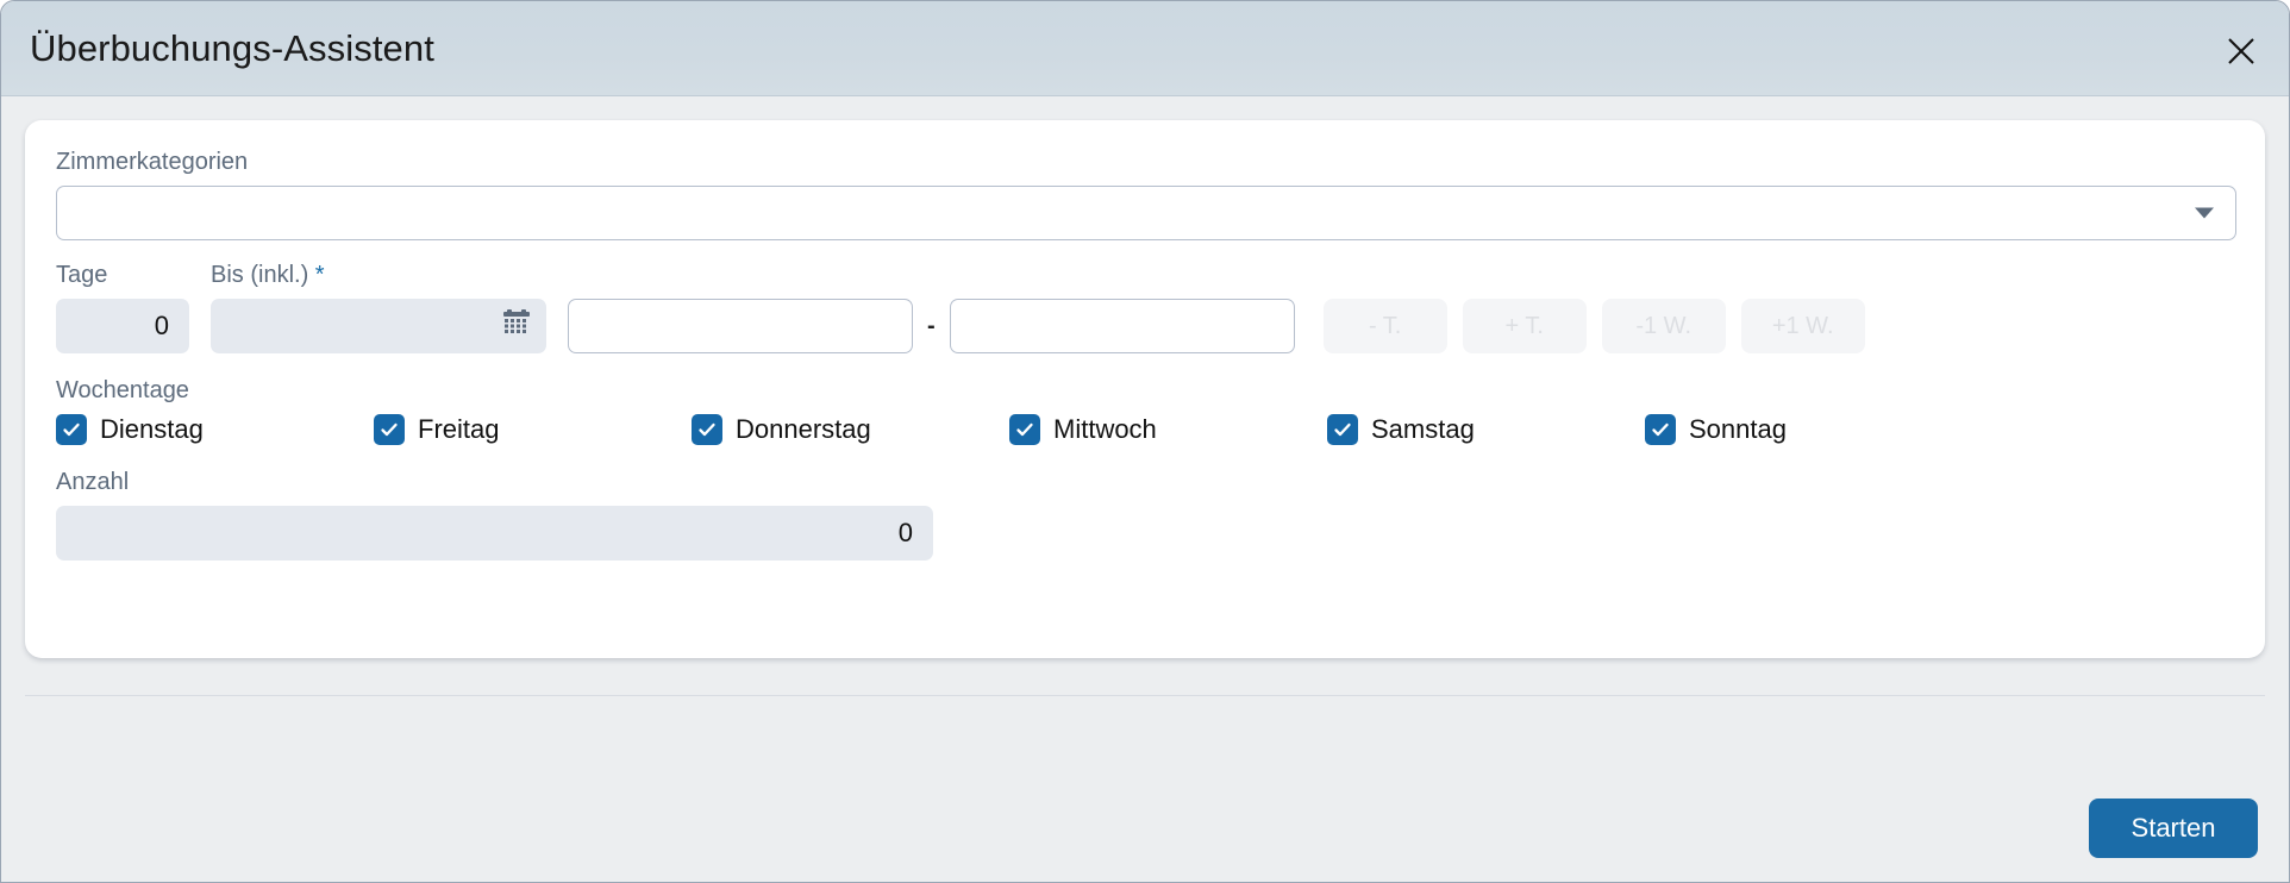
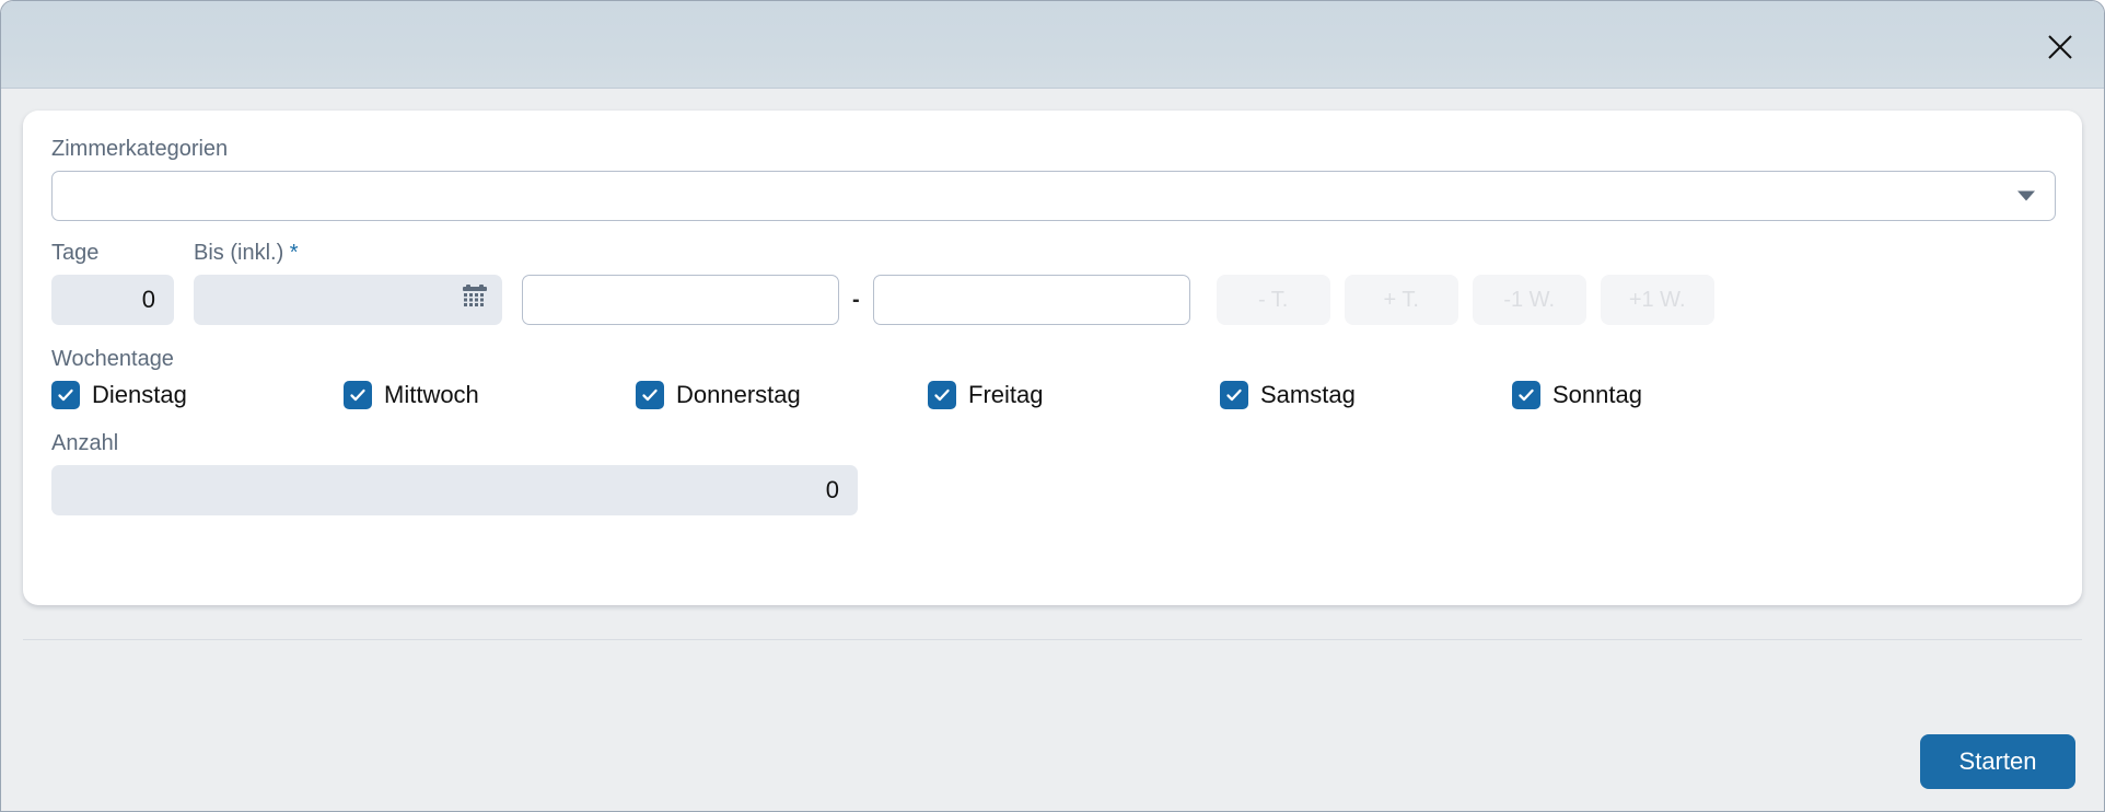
- Überbuchungs-Assistent
  Zimmerkategorien
  Tage
  0
  Bis (inkl.) *
  -
  - T.
  + T.
  -1 W.
  +1 W.
  Wochentage
  Dienstag
- Freitag
+ Mittwoch
  Donnerstag
- Mittwoch
+ Freitag
  Samstag
  Sonntag
  Anzahl
  0
  Starten
